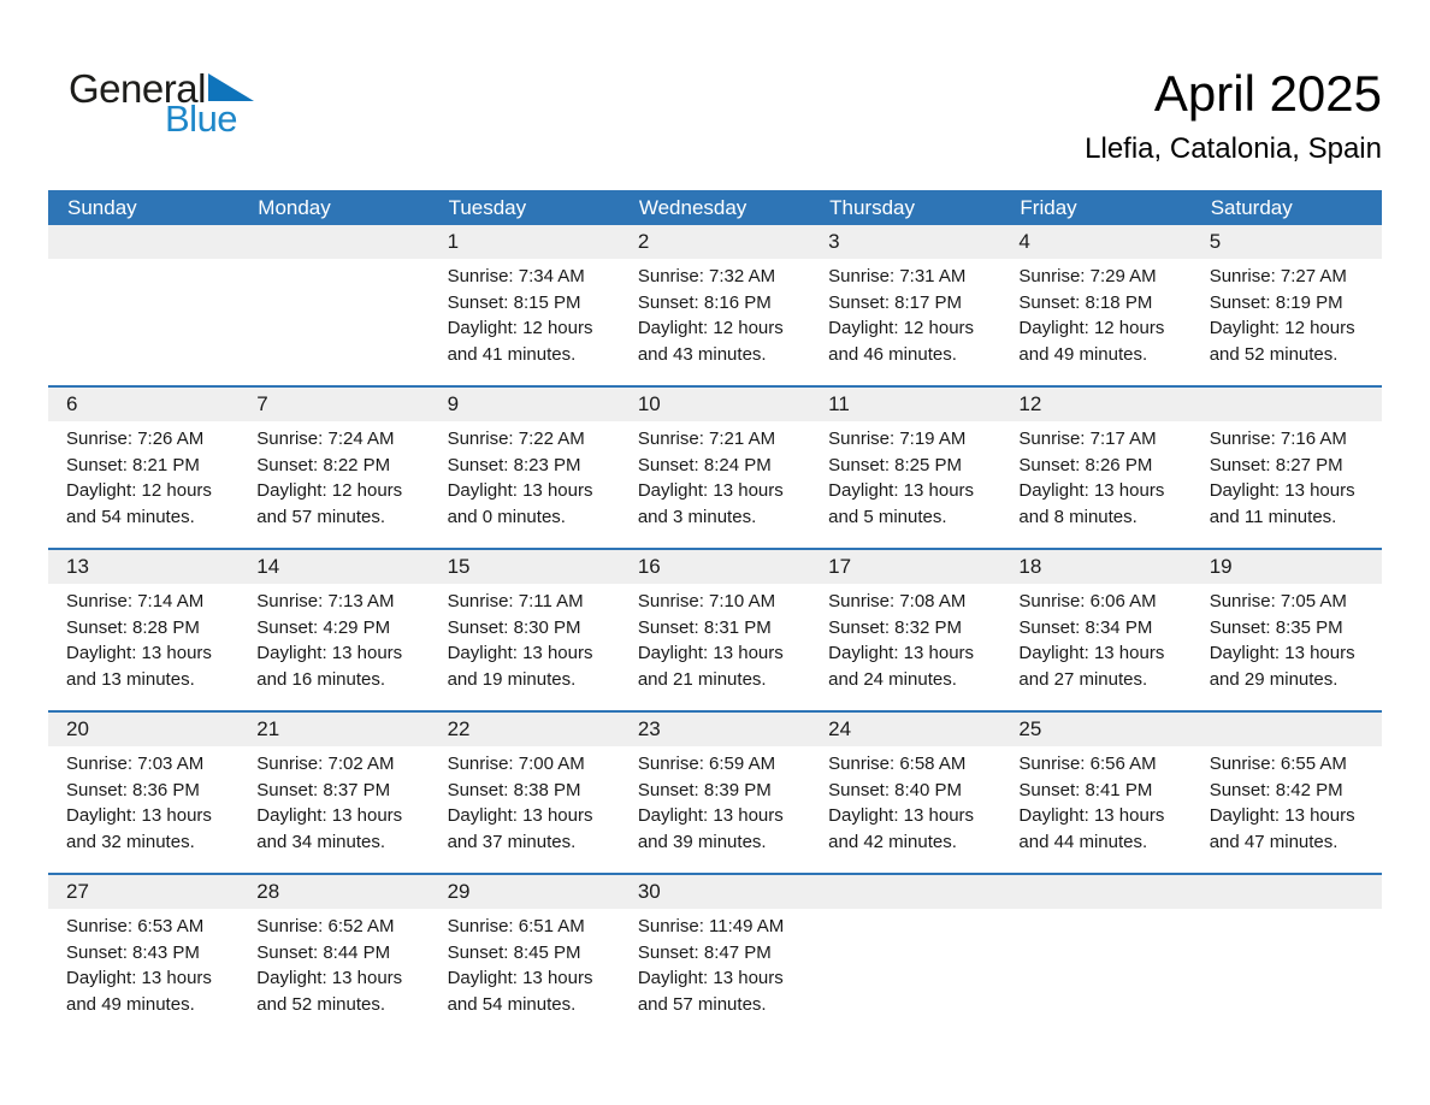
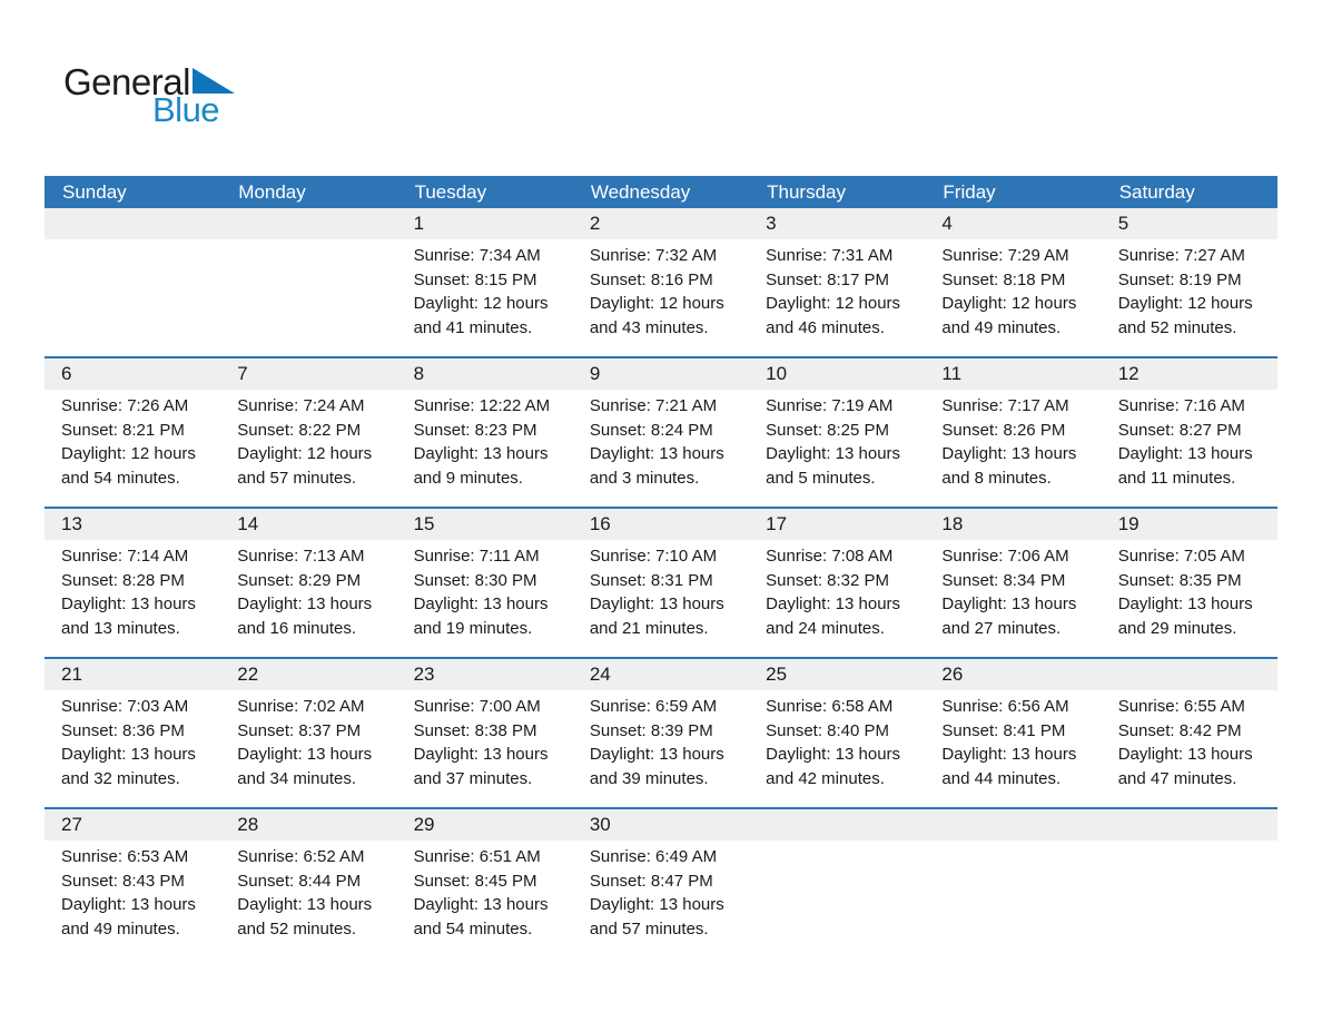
  General
  Blue
- April 2025
- Llefia, Catalonia, Spain
  Sunday
  Monday
  Tuesday
  Wednesday
  Thursday
  Friday
  Saturday
  1
  2
  3
  4
  5
  Sunrise: 7:34 AM
  Sunset: 8:15 PM
  Daylight: 12 hours
  and 41 minutes.
  Sunrise: 7:32 AM
  Sunset: 8:16 PM
  Daylight: 12 hours
  and 43 minutes.
  Sunrise: 7:31 AM
  Sunset: 8:17 PM
  Daylight: 12 hours
  and 46 minutes.
  Sunrise: 7:29 AM
  Sunset: 8:18 PM
  Daylight: 12 hours
  and 49 minutes.
  Sunrise: 7:27 AM
  Sunset: 8:19 PM
  Daylight: 12 hours
  and 52 minutes.
  6
  7
+ 8
  9
  10
  11
  12
  Sunrise: 7:26 AM
  Sunset: 8:21 PM
  Daylight: 12 hours
  and 54 minutes.
  Sunrise: 7:24 AM
  Sunset: 8:22 PM
  Daylight: 12 hours
  and 57 minutes.
- Sunrise: 7:22 AM
+ Sunrise: 12:22 AM
  Sunset: 8:23 PM
  Daylight: 13 hours
- and 0 minutes.
+ and 9 minutes.
  Sunrise: 7:21 AM
  Sunset: 8:24 PM
  Daylight: 13 hours
  and 3 minutes.
  Sunrise: 7:19 AM
  Sunset: 8:25 PM
  Daylight: 13 hours
  and 5 minutes.
  Sunrise: 7:17 AM
  Sunset: 8:26 PM
  Daylight: 13 hours
  and 8 minutes.
  Sunrise: 7:16 AM
  Sunset: 8:27 PM
  Daylight: 13 hours
  and 11 minutes.
  13
  14
  15
  16
  17
  18
  19
  Sunrise: 7:14 AM
  Sunset: 8:28 PM
  Daylight: 13 hours
  and 13 minutes.
  Sunrise: 7:13 AM
- Sunset: 4:29 PM
+ Sunset: 8:29 PM
  Daylight: 13 hours
  and 16 minutes.
  Sunrise: 7:11 AM
  Sunset: 8:30 PM
  Daylight: 13 hours
  and 19 minutes.
  Sunrise: 7:10 AM
  Sunset: 8:31 PM
  Daylight: 13 hours
  and 21 minutes.
  Sunrise: 7:08 AM
  Sunset: 8:32 PM
  Daylight: 13 hours
  and 24 minutes.
- Sunrise: 6:06 AM
+ Sunrise: 7:06 AM
  Sunset: 8:34 PM
  Daylight: 13 hours
  and 27 minutes.
  Sunrise: 7:05 AM
  Sunset: 8:35 PM
  Daylight: 13 hours
  and 29 minutes.
- 20
  21
  22
  23
  24
  25
+ 26
  Sunrise: 7:03 AM
  Sunset: 8:36 PM
  Daylight: 13 hours
  and 32 minutes.
  Sunrise: 7:02 AM
  Sunset: 8:37 PM
  Daylight: 13 hours
  and 34 minutes.
  Sunrise: 7:00 AM
  Sunset: 8:38 PM
  Daylight: 13 hours
  and 37 minutes.
  Sunrise: 6:59 AM
  Sunset: 8:39 PM
  Daylight: 13 hours
  and 39 minutes.
  Sunrise: 6:58 AM
  Sunset: 8:40 PM
  Daylight: 13 hours
  and 42 minutes.
  Sunrise: 6:56 AM
  Sunset: 8:41 PM
  Daylight: 13 hours
  and 44 minutes.
  Sunrise: 6:55 AM
  Sunset: 8:42 PM
  Daylight: 13 hours
  and 47 minutes.
  27
  28
  29
  30
  Sunrise: 6:53 AM
  Sunset: 8:43 PM
  Daylight: 13 hours
  and 49 minutes.
  Sunrise: 6:52 AM
  Sunset: 8:44 PM
  Daylight: 13 hours
  and 52 minutes.
  Sunrise: 6:51 AM
  Sunset: 8:45 PM
  Daylight: 13 hours
  and 54 minutes.
- Sunrise: 11:49 AM
+ Sunrise: 6:49 AM
  Sunset: 8:47 PM
  Daylight: 13 hours
  and 57 minutes.
